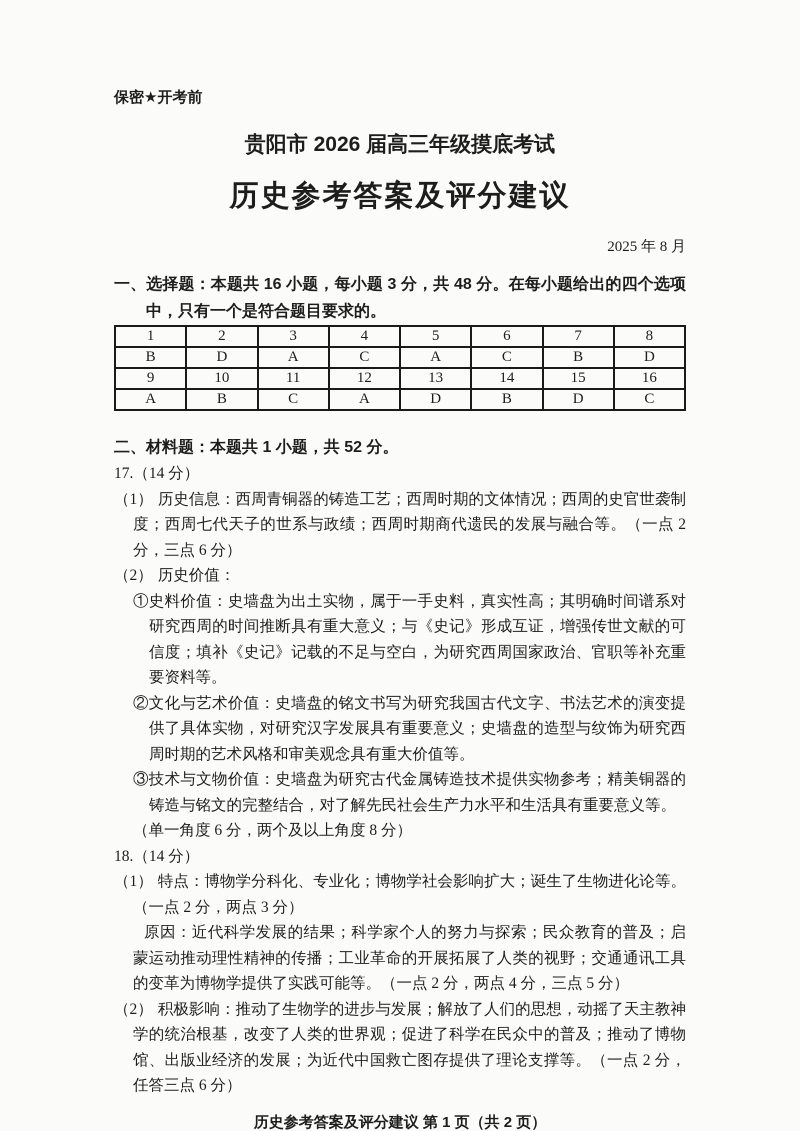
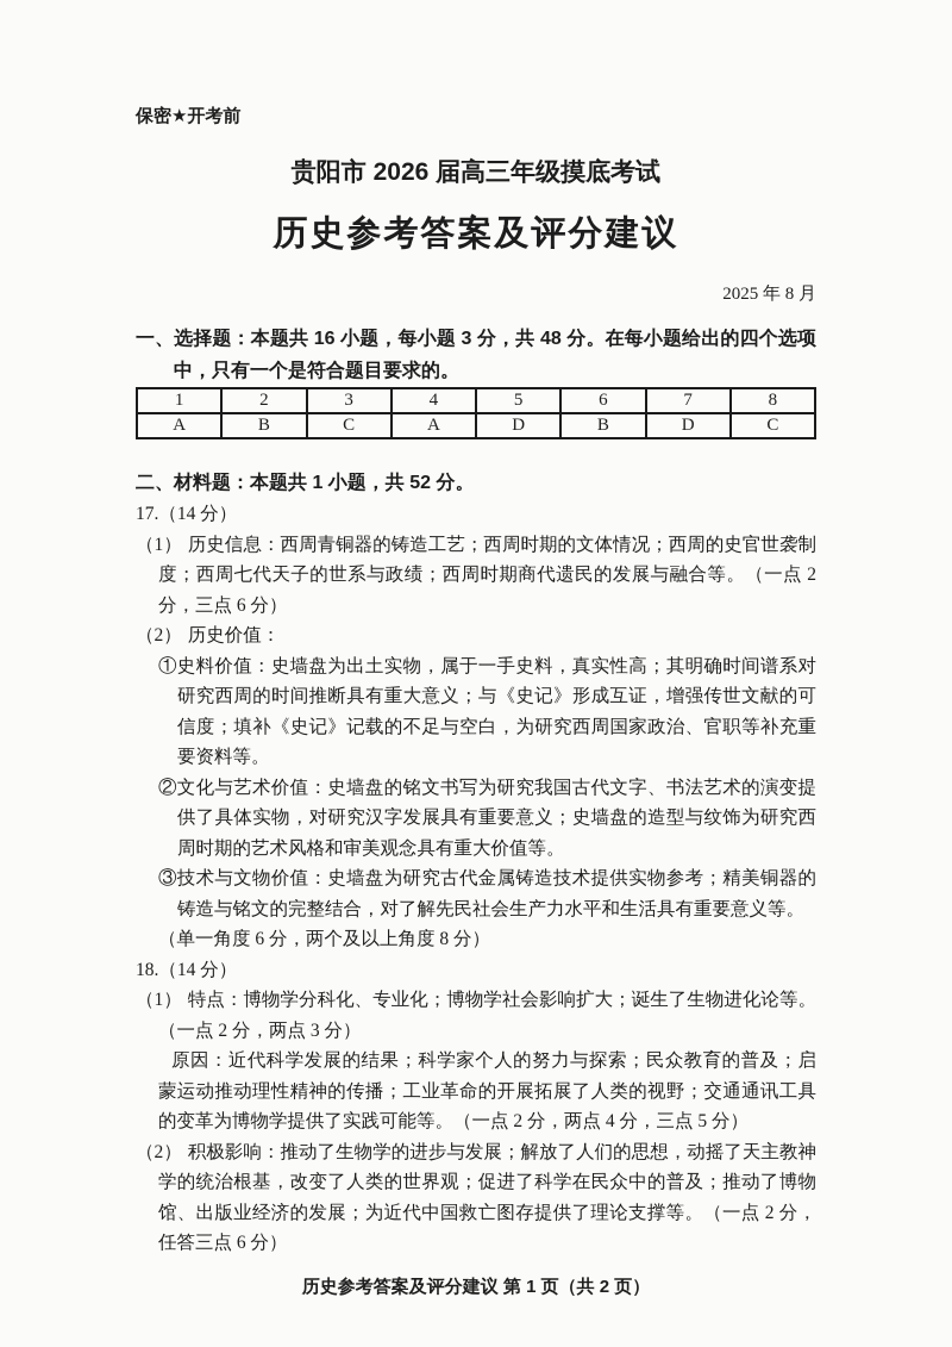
  保密★开考前
  贵阳市 2026 届高三年级摸底考试
  历史参考答案及评分建议
  2025 年 8 月
  一、选择题：本题共 16 小题，每小题 3 分，共 48 分。在每小题给出的四个选项中，只有一个是符合题目要求的。
  1	2	3	4	5	6	7	8
- B	D	A	C	A	C	B	D
- 9	10	11	12	13	14	15	16
  A	B	C	A	D	B	D	C
  二、材料题：本题共 1 小题，共 52 分。
  17.（14 分）
  （1） 历史信息：西周青铜器的铸造工艺；西周时期的文体情况；西周的史官世袭制度；西周七代天子的世系与政绩；西周时期商代遗民的发展与融合等。（一点 2 分，三点 6 分）
  （2） 历史价值：
  ①史料价值：史墙盘为出土实物，属于一手史料，真实性高；其明确时间谱系对研究西周的时间推断具有重大意义；与《史记》形成互证，增强传世文献的可信度；填补《史记》记载的不足与空白，为研究西周国家政治、官职等补充重要资料等。
  ②文化与艺术价值：史墙盘的铭文书写为研究我国古代文字、书法艺术的演变提供了具体实物，对研究汉字发展具有重要意义；史墙盘的造型与纹饰为研究西周时期的艺术风格和审美观念具有重大价值等。
  ③技术与文物价值：史墙盘为研究古代金属铸造技术提供实物参考；精美铜器的铸造与铭文的完整结合，对了解先民社会生产力水平和生活具有重要意义等。
  （单一角度 6 分，两个及以上角度 8 分）
  18.（14 分）
  （1） 特点：博物学分科化、专业化；博物学社会影响扩大；诞生了生物进化论等。（一点 2 分，两点 3 分）
  原因：近代科学发展的结果；科学家个人的努力与探索；民众教育的普及；启蒙运动推动理性精神的传播；工业革命的开展拓展了人类的视野；交通通讯工具的变革为博物学提供了实践可能等。（一点 2 分，两点 4 分，三点 5 分）
  （2） 积极影响：推动了生物学的进步与发展；解放了人们的思想，动摇了天主教神学的统治根基，改变了人类的世界观；促进了科学在民众中的普及；推动了博物馆、出版业经济的发展；为近代中国救亡图存提供了理论支撑等。（一点 2 分，任答三点 6 分）
  历史参考答案及评分建议 第 1 页（共 2 页）
